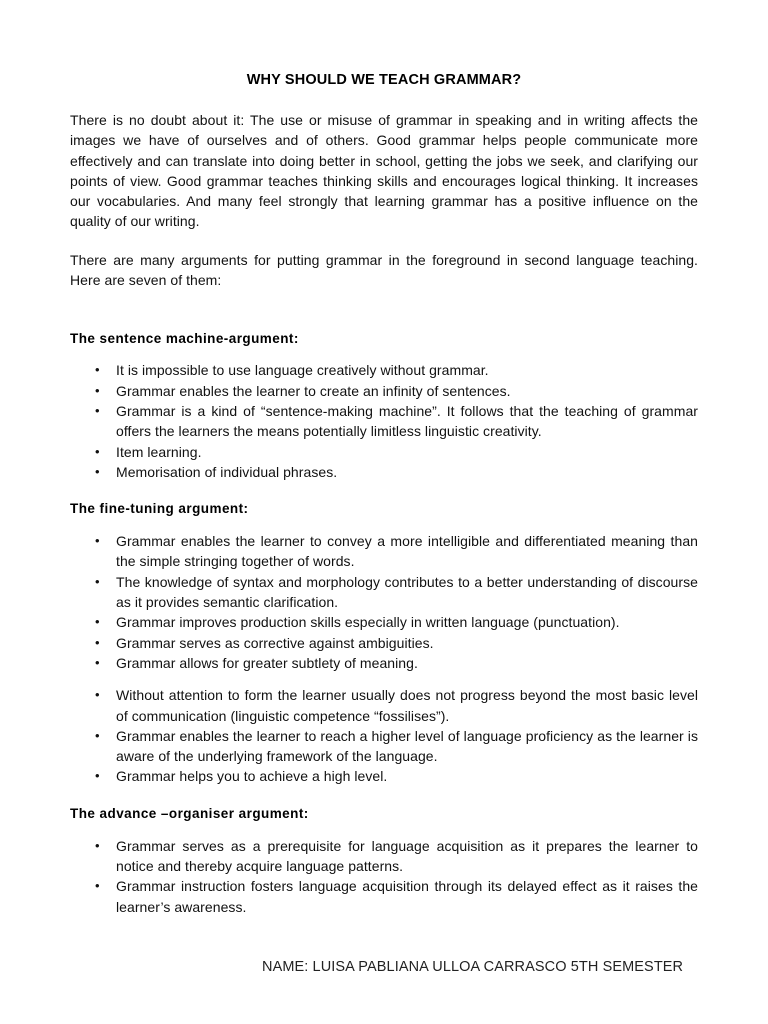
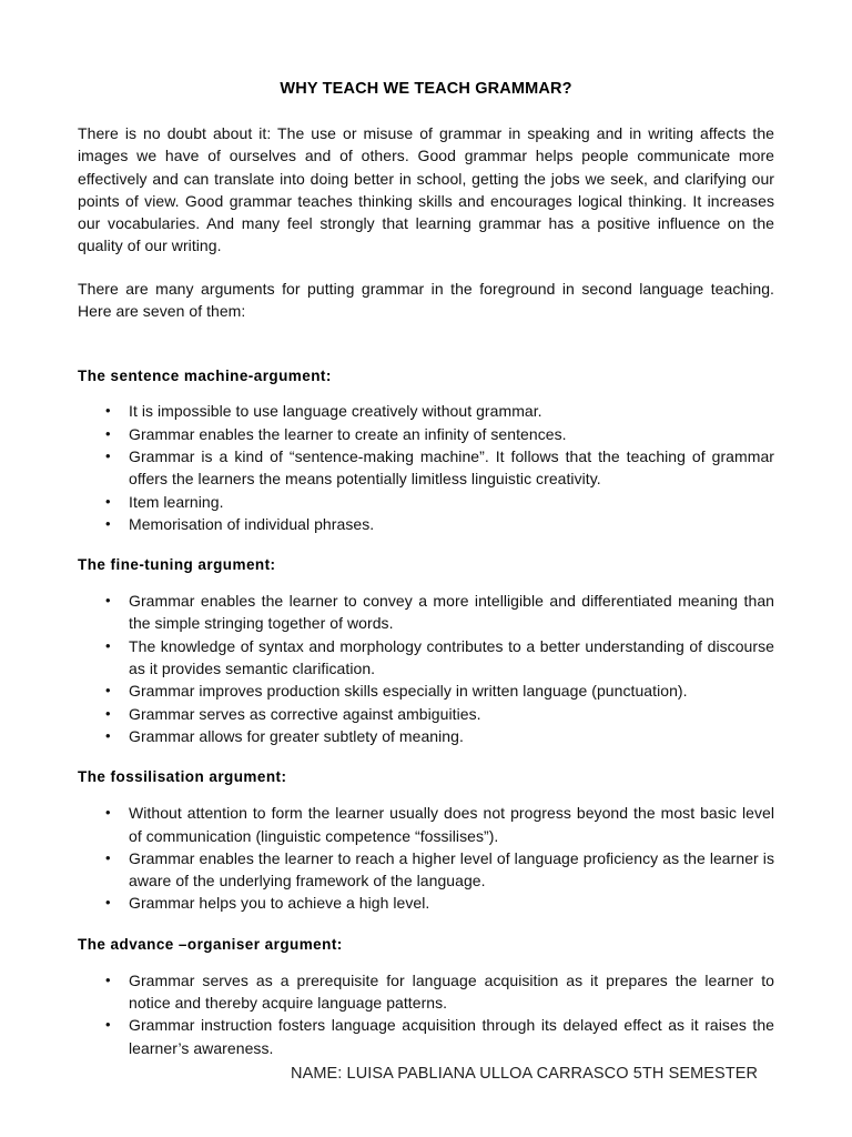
- WHY SHOULD WE TEACH GRAMMAR?
+ WHY TEACH WE TEACH GRAMMAR?
  There is no doubt about it: The use or misuse of grammar in speaking and in writing affects the images we have of ourselves and of others. Good grammar helps people communicate more effectively and can translate into doing better in school, getting the jobs we seek, and clarifying our points of view. Good grammar teaches thinking skills and encourages logical thinking. It increases our vocabularies. And many feel strongly that learning grammar has a positive influence on the quality of our writing.
  There are many arguments for putting grammar in the foreground in second language teaching. Here are seven of them:
  The sentence machine-argument:
  It is impossible to use language creatively without grammar.
  Grammar enables the learner to create an infinity of sentences.
  Grammar is a kind of “sentence-making machine”. It follows that the teaching of grammar offers the learners the means potentially limitless linguistic creativity.
  Item learning.
  Memorisation of individual phrases.
  The fine-tuning argument:
  Grammar enables the learner to convey a more intelligible and differentiated meaning than the simple stringing together of words.
  The knowledge of syntax and morphology contributes to a better understanding of discourse as it provides semantic clarification.
  Grammar improves production skills especially in written language (punctuation).
  Grammar serves as corrective against ambiguities.
  Grammar allows for greater subtlety of meaning.
+ The fossilisation argument:
  Without attention to form the learner usually does not progress beyond the most basic level of communication (linguistic competence “fossilises”).
  Grammar enables the learner to reach a higher level of language proficiency as the learner is aware of the underlying framework of the language.
  Grammar helps you to achieve a high level.
  The advance –organiser argument:
  Grammar serves as a prerequisite for language acquisition as it prepares the learner to notice and thereby acquire language patterns.
  Grammar instruction fosters language acquisition through its delayed effect as it raises the learner’s awareness.
  NAME: LUISA PABLIANA ULLOA CARRASCO 5TH SEMESTER
